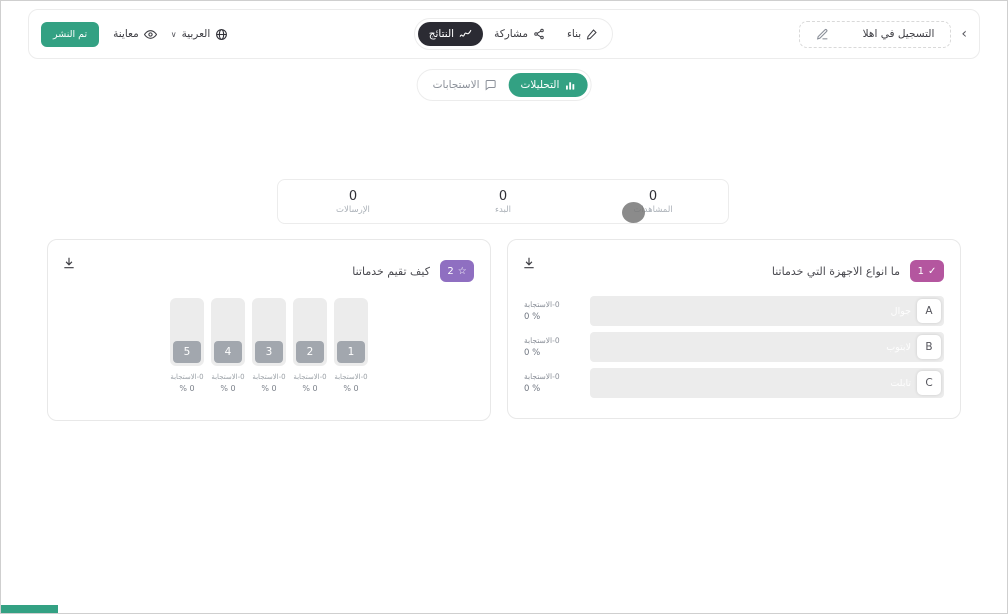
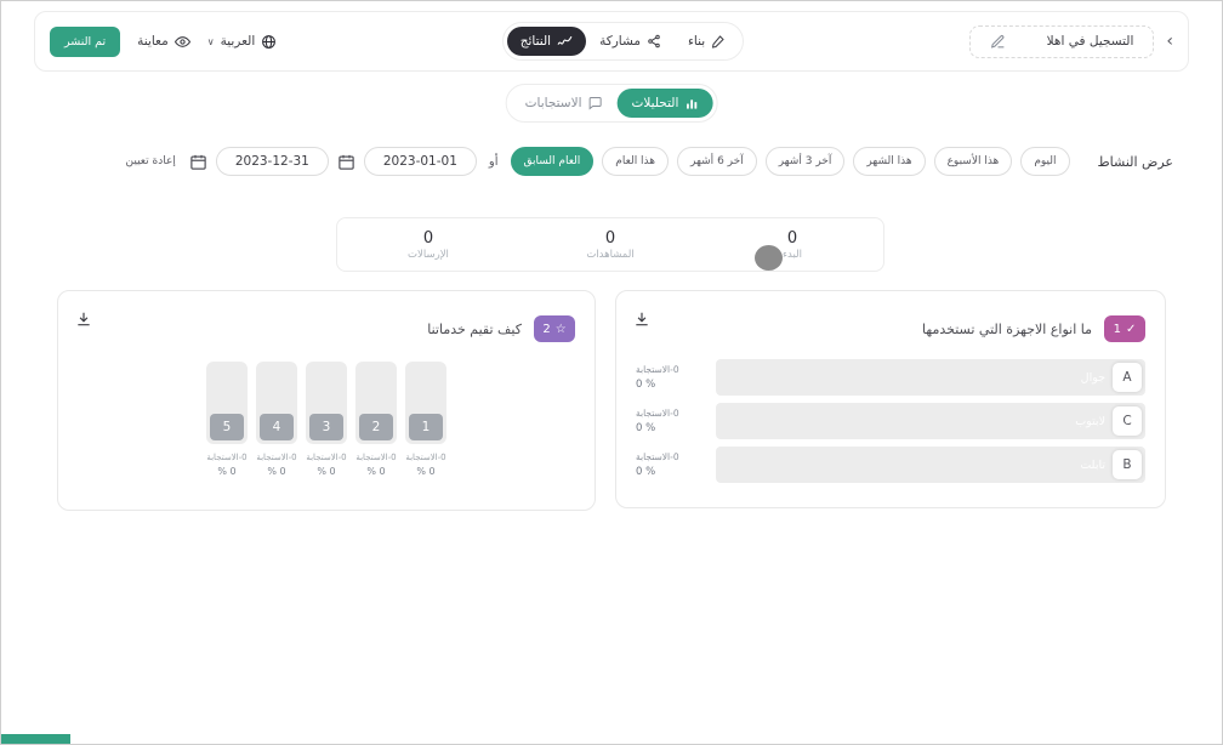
  ›
  التسجيل في اهلا
  بناء
  مشاركة
  النتائج
  العربية
  ∨
  معاينة
  تم النشر
  التحليلات
  الاستجابات
+ عرض النشاط
+ اليوم
+ هذا الأسبوع
+ هذا الشهر
+ آخر 3 أشهر
+ آخر 6 أشهر
+ هذا العام
+ العام السابق
+ أو
+ 2023-01-01
+ 2023-12-31
+ إعادة تعيين
  0
- المشاهدات
+ البدء
  0
- البدء
+ المشاهدات
  0
  الإرسالات
  ✓
  1
- ما انواع الاجهزة التي خدماتنا
+ ما انواع الاجهزة التي تستخدمها
  A
  0-الاستجابة
  0 %
- B
+ C
  0-الاستجابة
  0 %
- C
+ B
  0-الاستجابة
  0 %
  ☆
  2
  كيف تقيم خدماتنا
  1
  0-الاستجابة
  % 0
  2
  0-الاستجابة
  % 0
  3
  0-الاستجابة
  % 0
  4
  0-الاستجابة
  % 0
  5
  0-الاستجابة
  % 0
